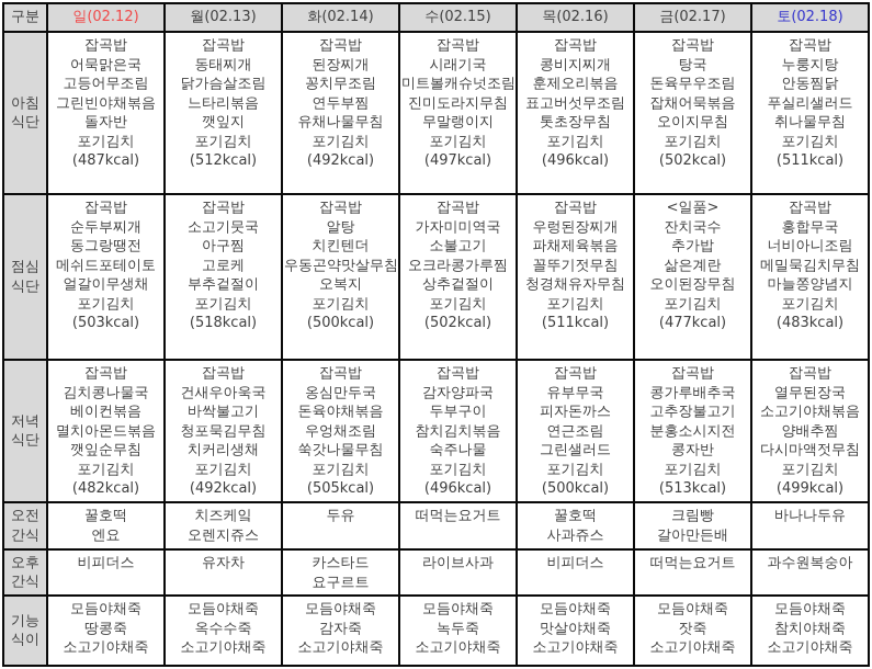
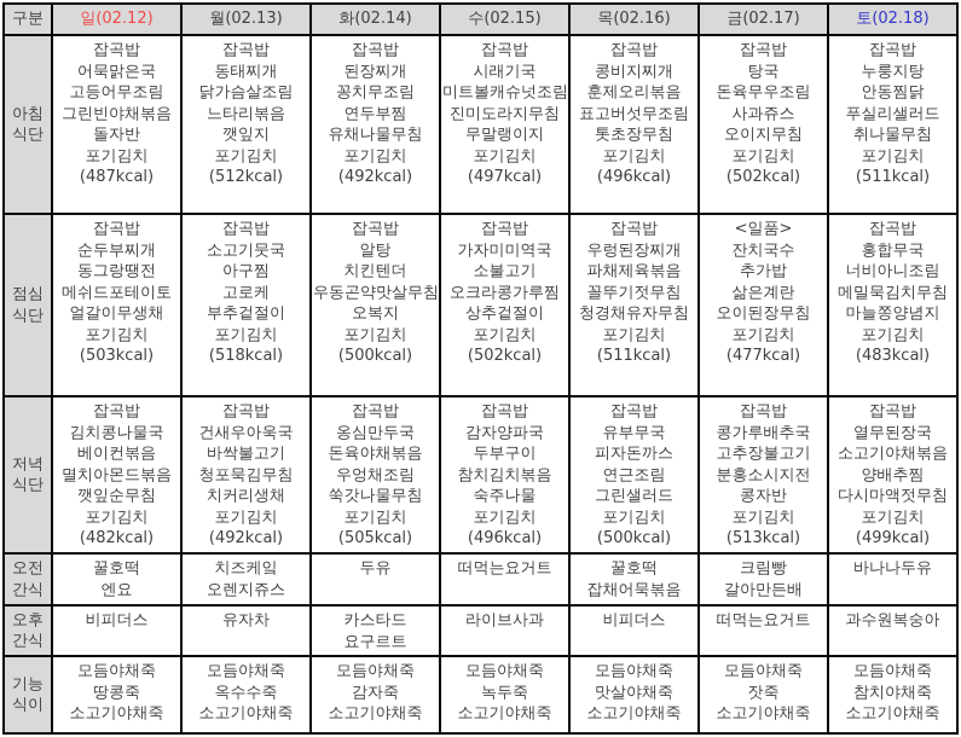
  구분	일(02.12)	월(02.13)	화(02.14)	수(02.15)	목(02.16)	금(02.17)	토(02.18)
- 아침 식단	잡곡밥어묵맑은국고등어무조림그린빈야채볶음돌자반포기김치(487kcal)	잡곡밥동태찌개닭가슴살조림느타리볶음깻잎지포기김치(512kcal)	잡곡밥된장찌개꽁치무조림연두부찜유채나물무침포기김치(492kcal)	잡곡밥시래기국미트볼캐슈넛조림진미도라지무침무말랭이지포기김치(497kcal)	잡곡밥콩비지찌개훈제오리볶음표고버섯무조림톳초장무침포기김치(496kcal)	잡곡밥탕국돈육무우조림잡채어묵볶음오이지무침포기김치(502kcal)	잡곡밥누룽지탕안동찜닭푸실리샐러드취나물무침포기김치(511kcal)
+ 아침 식단	잡곡밥어묵맑은국고등어무조림그린빈야채볶음돌자반포기김치(487kcal)	잡곡밥동태찌개닭가슴살조림느타리볶음깻잎지포기김치(512kcal)	잡곡밥된장찌개꽁치무조림연두부찜유채나물무침포기김치(492kcal)	잡곡밥시래기국미트볼캐슈넛조림진미도라지무침무말랭이지포기김치(497kcal)	잡곡밥콩비지찌개훈제오리볶음표고버섯무조림톳초장무침포기김치(496kcal)	잡곡밥탕국돈육무우조림사과쥬스오이지무침포기김치(502kcal)	잡곡밥누룽지탕안동찜닭푸실리샐러드취나물무침포기김치(511kcal)
  점심 식단	잡곡밥순두부찌개동그랑땡전메쉬드포테이토얼갈이무생채포기김치(503kcal)	잡곡밥소고기뭇국아구찜고로케부추겉절이포기김치(518kcal)	잡곡밥알탕치킨텐더우동곤약맛살무침오복지포기김치(500kcal)	잡곡밥가자미미역국소불고기오크라콩가루찜상추겉절이포기김치(502kcal)	잡곡밥우렁된장찌개파채제육볶음꼴뚜기젓무침청경채유자무침포기김치(511kcal)	<일품>잔치국수추가밥삶은계란오이된장무침포기김치(477kcal)	잡곡밥홍합무국너비아니조림메밀묵김치무침마늘쫑양념지포기김치(483kcal)
  저녁 식단	잡곡밥김치콩나물국베이컨볶음멸치아몬드볶음깻잎순무침포기김치(482kcal)	잡곡밥건새우아욱국바싹불고기청포묵김무침치커리생채포기김치(492kcal)	잡곡밥옹심만두국돈육야채볶음우엉채조림쑥갓나물무침포기김치(505kcal)	잡곡밥감자양파국두부구이참치김치볶음숙주나물포기김치(496kcal)	잡곡밥유부무국피자돈까스연근조림그린샐러드포기김치(500kcal)	잡곡밥콩가루배추국고추장불고기분홍소시지전콩자반포기김치(513kcal)	잡곡밥열무된장국소고기야채볶음양배추찜다시마액젓무침포기김치(499kcal)
- 오전 간식	꿀호떡엔요	치즈케잌오렌지쥬스	두유	떠먹는요거트	꿀호떡사과쥬스	크림빵갈아만든배	바나나두유
+ 오전 간식	꿀호떡엔요	치즈케잌오렌지쥬스	두유	떠먹는요거트	꿀호떡잡채어묵볶음	크림빵갈아만든배	바나나두유
  오후 간식	비피더스	유자차	카스타드요구르트	라이브사과	비피더스	떠먹는요거트	과수원복숭아
  기능 식이	모듬야채죽땅콩죽소고기야채죽	모듬야채죽옥수수죽소고기야채죽	모듬야채죽감자죽소고기야채죽	모듬야채죽녹두죽소고기야채죽	모듬야채죽맛살야채죽소고기야채죽	모듬야채죽잣죽소고기야채죽	모듬야채죽참치야채죽소고기야채죽
